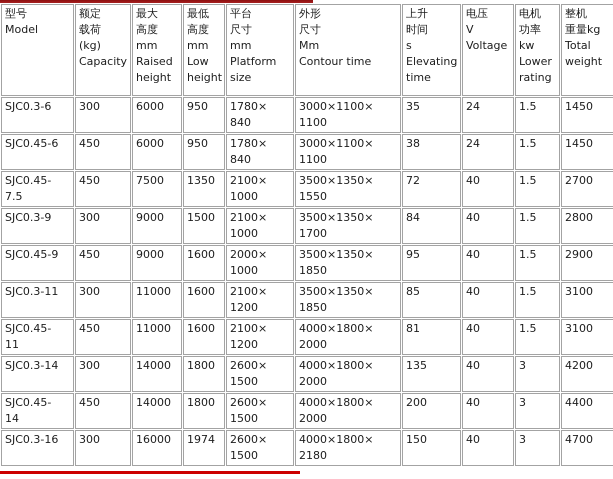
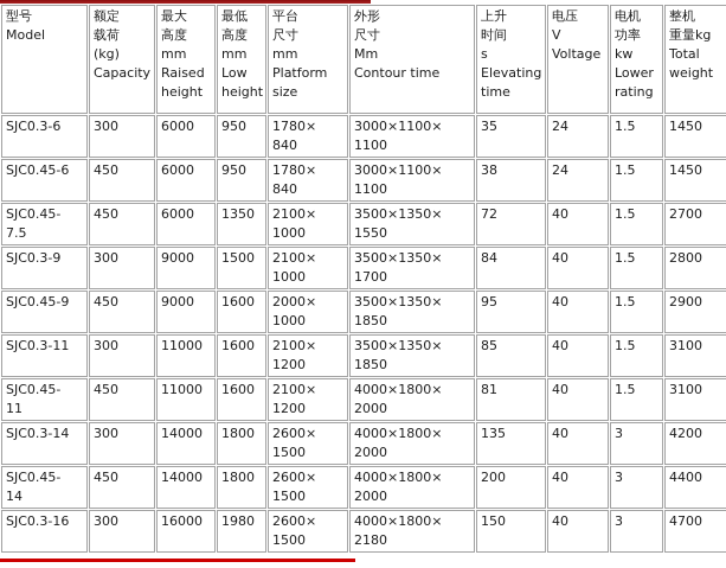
  型号 Model	额定 载荷 (kg) Capacity	最大 高度 mm Raised height	最低 高度 mm Low height	平台 尺寸 mm Platform size	外形 尺寸 Mm Contour time	上升 时间 s Elevating time	电压 V Voltage	电机 功率 kw Lower rating	整机 重量kg Total weight
  SJC0.3-6	300	6000	950	1780× 840	3000×1100× 1100	35	24	1.5	1450
  SJC0.45-6	450	6000	950	1780× 840	3000×1100× 1100	38	24	1.5	1450
- SJC0.45- 7.5	450	7500	1350	2100× 1000	3500×1350× 1550	72	40	1.5	2700
+ SJC0.45- 7.5	450	6000	1350	2100× 1000	3500×1350× 1550	72	40	1.5	2700
  SJC0.3-9	300	9000	1500	2100× 1000	3500×1350× 1700	84	40	1.5	2800
  SJC0.45-9	450	9000	1600	2000× 1000	3500×1350× 1850	95	40	1.5	2900
  SJC0.3-11	300	11000	1600	2100× 1200	3500×1350× 1850	85	40	1.5	3100
  SJC0.45- 11	450	11000	1600	2100× 1200	4000×1800× 2000	81	40	1.5	3100
  SJC0.3-14	300	14000	1800	2600× 1500	4000×1800× 2000	135	40	3	4200
  SJC0.45- 14	450	14000	1800	2600× 1500	4000×1800× 2000	200	40	3	4400
- SJC0.3-16	300	16000	1974	2600× 1500	4000×1800× 2180	150	40	3	4700
+ SJC0.3-16	300	16000	1980	2600× 1500	4000×1800× 2180	150	40	3	4700
